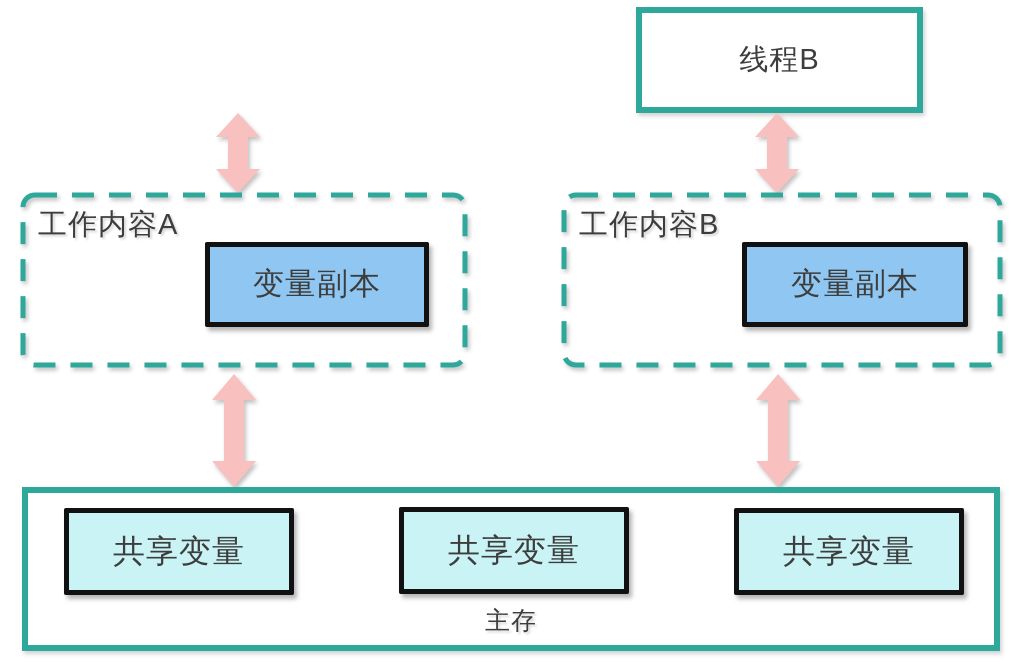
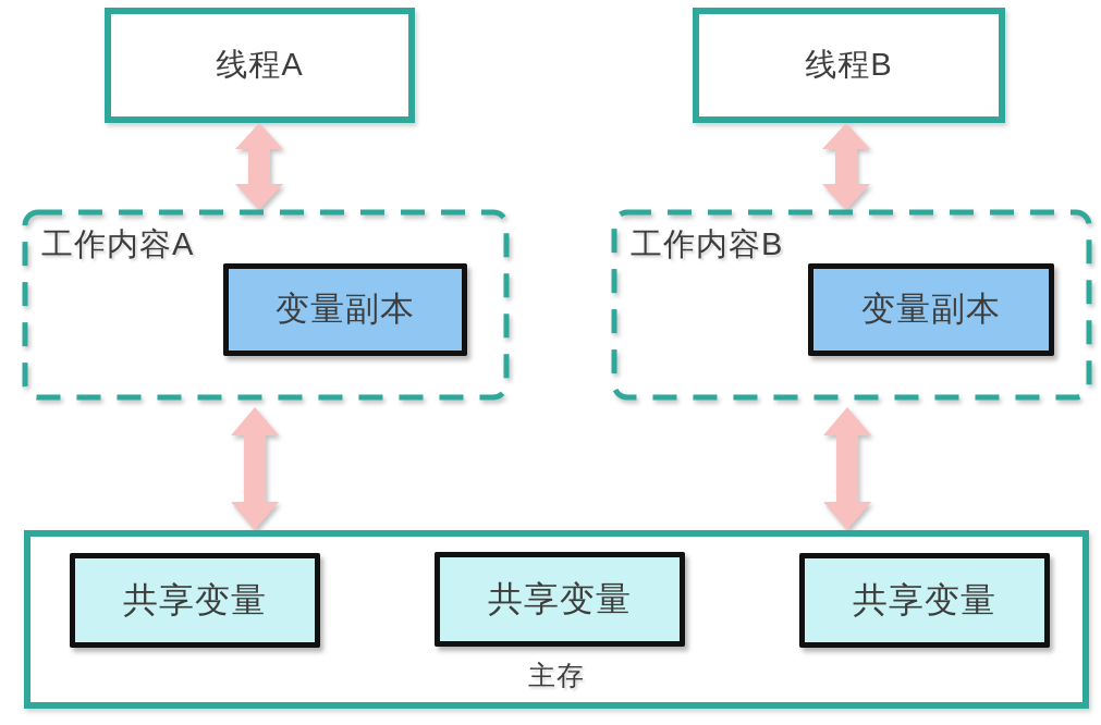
+ 线程A
  线程B
  工作内容A
  变量副本
  工作内容B
  变量副本
  共享变量
  共享变量
  共享变量
  主存
